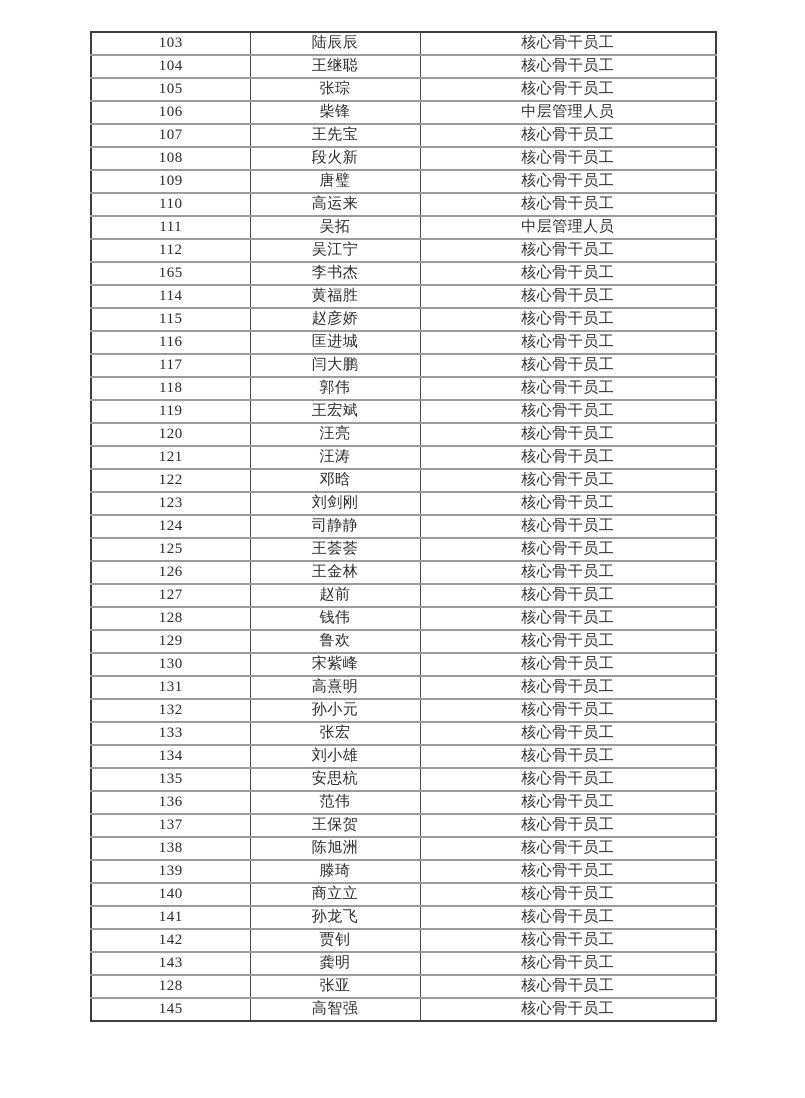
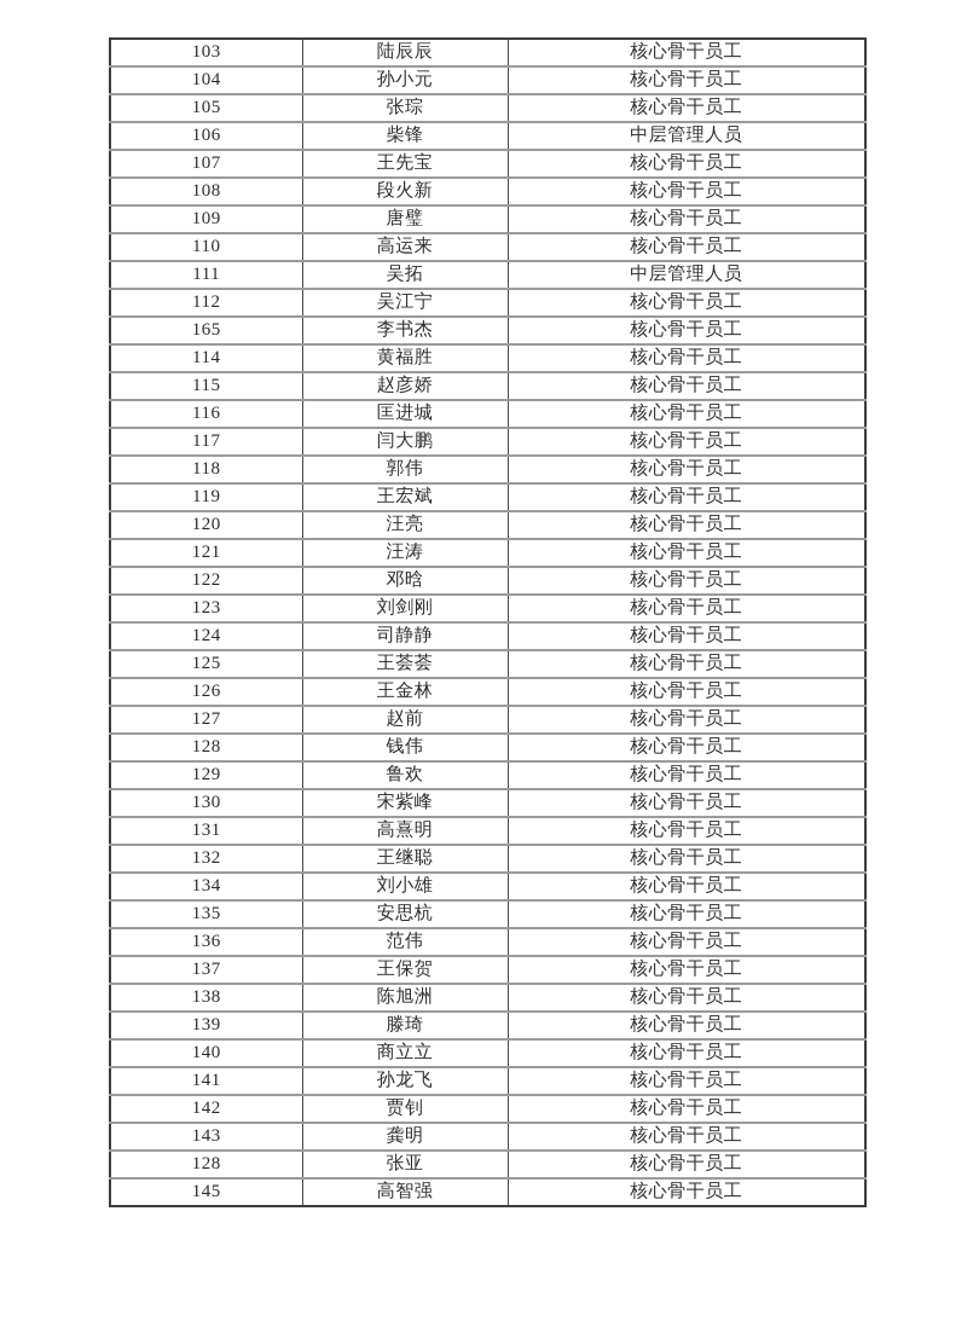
  103	陆辰辰	核心骨干员工
- 104	王继聪	核心骨干员工
+ 104	孙小元	核心骨干员工
  105	张琮	核心骨干员工
  106	柴锋	中层管理人员
  107	王先宝	核心骨干员工
  108	段火新	核心骨干员工
  109	唐璧	核心骨干员工
  110	高运来	核心骨干员工
  111	吴拓	中层管理人员
  112	吴江宁	核心骨干员工
  165	李书杰	核心骨干员工
  114	黄福胜	核心骨干员工
  115	赵彦娇	核心骨干员工
  116	匡进城	核心骨干员工
  117	闫大鹏	核心骨干员工
  118	郭伟	核心骨干员工
  119	王宏斌	核心骨干员工
  120	汪亮	核心骨干员工
  121	汪涛	核心骨干员工
  122	邓晗	核心骨干员工
  123	刘剑刚	核心骨干员工
  124	司静静	核心骨干员工
  125	王荟荟	核心骨干员工
  126	王金林	核心骨干员工
  127	赵前	核心骨干员工
  128	钱伟	核心骨干员工
  129	鲁欢	核心骨干员工
  130	宋紫峰	核心骨干员工
  131	高熹明	核心骨干员工
- 132	孙小元	核心骨干员工
+ 132	王继聪	核心骨干员工
- 133	张宏	核心骨干员工
  134	刘小雄	核心骨干员工
  135	安思杭	核心骨干员工
  136	范伟	核心骨干员工
  137	王保贺	核心骨干员工
  138	陈旭洲	核心骨干员工
  139	滕琦	核心骨干员工
  140	商立立	核心骨干员工
  141	孙龙飞	核心骨干员工
  142	贾钊	核心骨干员工
  143	龚明	核心骨干员工
  128	张亚	核心骨干员工
  145	高智强	核心骨干员工
